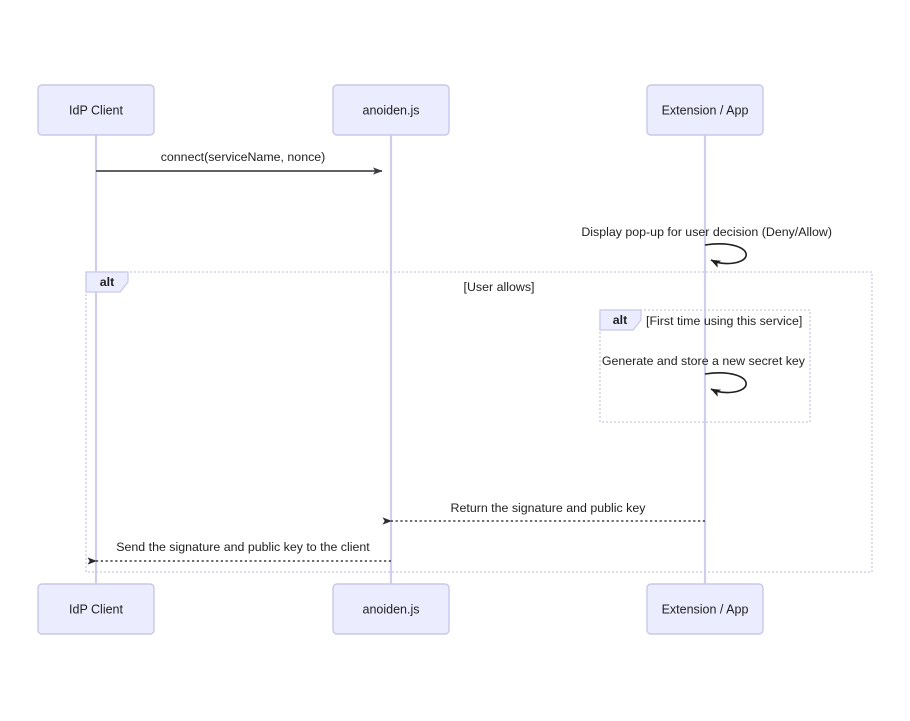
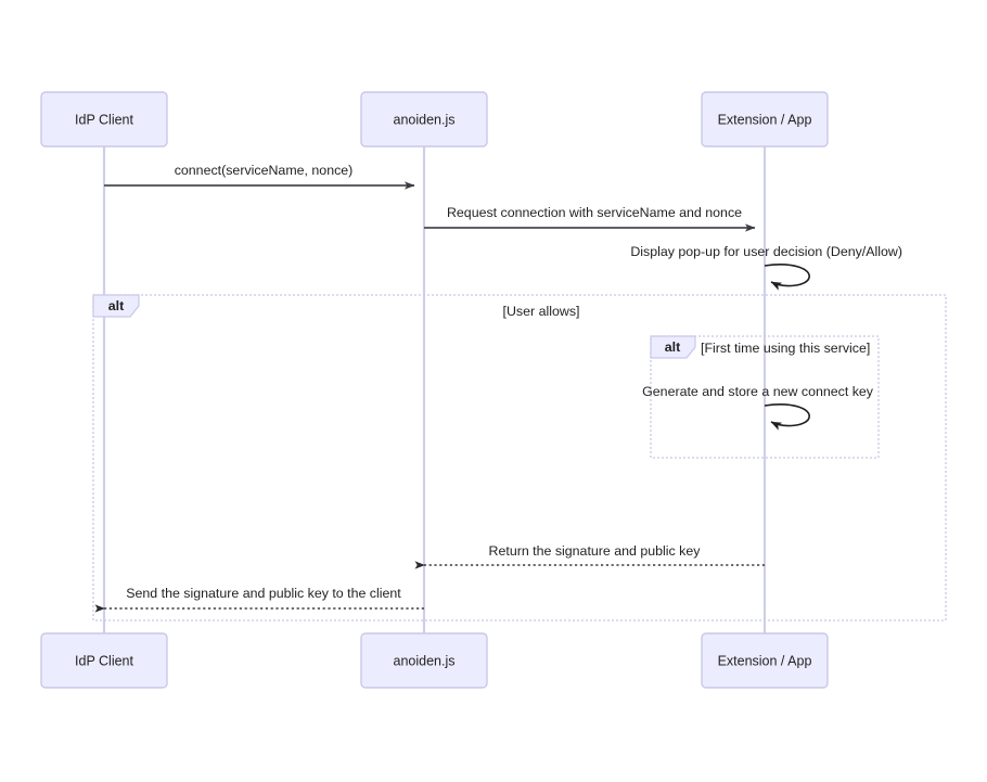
  alt
  [User allows]
  alt
  [First time using this service]
  IdP Client
  anoiden.js
  Extension / App
  connect(serviceName, nonce)
+ Request connection with serviceName and nonce
  Display pop-up for user decision (Deny/Allow)
- Generate and store a new secret key
+ Generate and store a new connect key
  Return the signature and public key
  Send the signature and public key to the client
  IdP Client
  anoiden.js
  Extension / App
